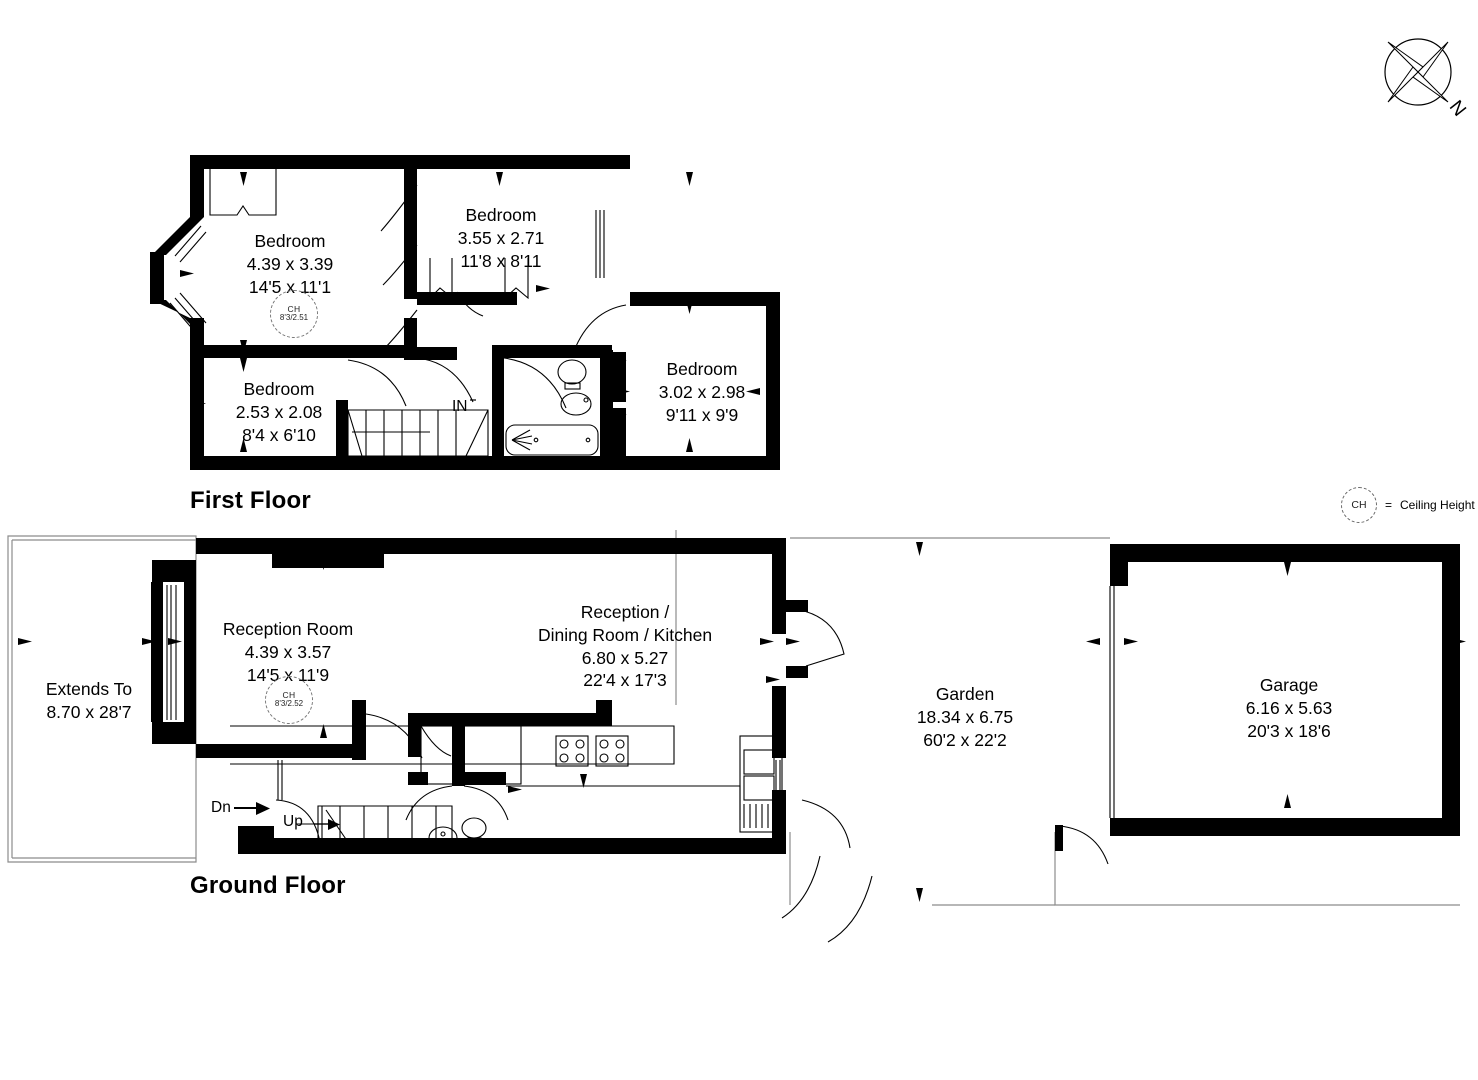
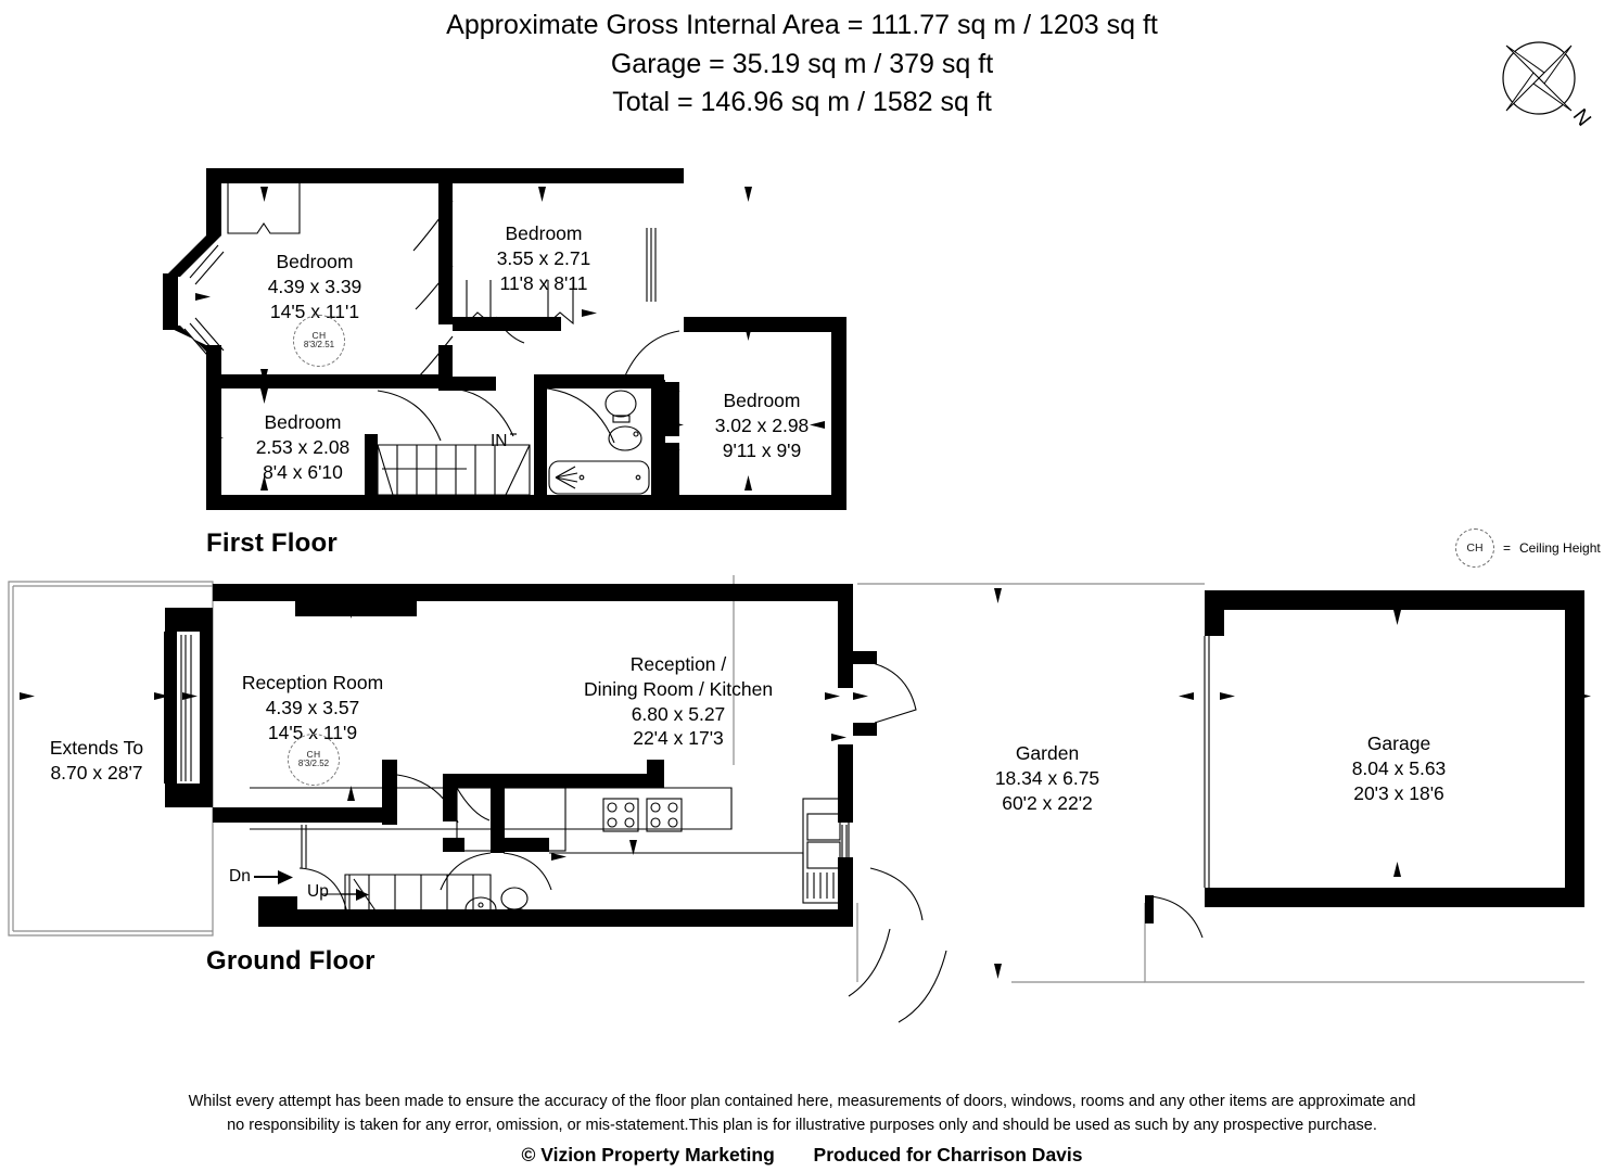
+ Approximate Gross Internal Area = 111.77 sq m / 1203 sq ft
+ Garage = 35.19 sq m / 379 sq ft
+ Total = 146.96 sq m / 1582 sq ft
  CH
  =
  Ceiling Height
  Bedroom
  4.39 x 3.39
  14'5 x 11'1
  CH
  8'3/2.51
  Bedroom
  3.55 x 2.71
  11'8 x 8'11
  Bedroom
  3.02 x 2.98
  9'11 x 9'9
  Bedroom
  2.53 x 2.08
  8'4 x 6'10
  IN
  First Floor
  Extends To
  8.70 x 28'7
  Reception Room
  4.39 x 3.57
  14'5 x 11'9
  CH
  8'3/2.52
  Reception /
  Dining Room / Kitchen
  6.80 x 5.27
  22'4 x 17'3
  Garden
  18.34 x 6.75
  60'2 x 22'2
  Garage
- 6.16 x 5.63
+ 8.04 x 5.63
  20'3 x 18'6
  Dn
  Up
  Ground Floor
+ Whilst every attempt has been made to ensure the accuracy of the floor plan contained here, measurements of doors, windows, rooms and any other items are approximate and
+ no responsibility is taken for any error, omission, or mis-statement.This plan is for illustrative purposes only and should be used as such by any prospective purchase.
+ © Vizion Property Marketing Produced for Charrison Davis
